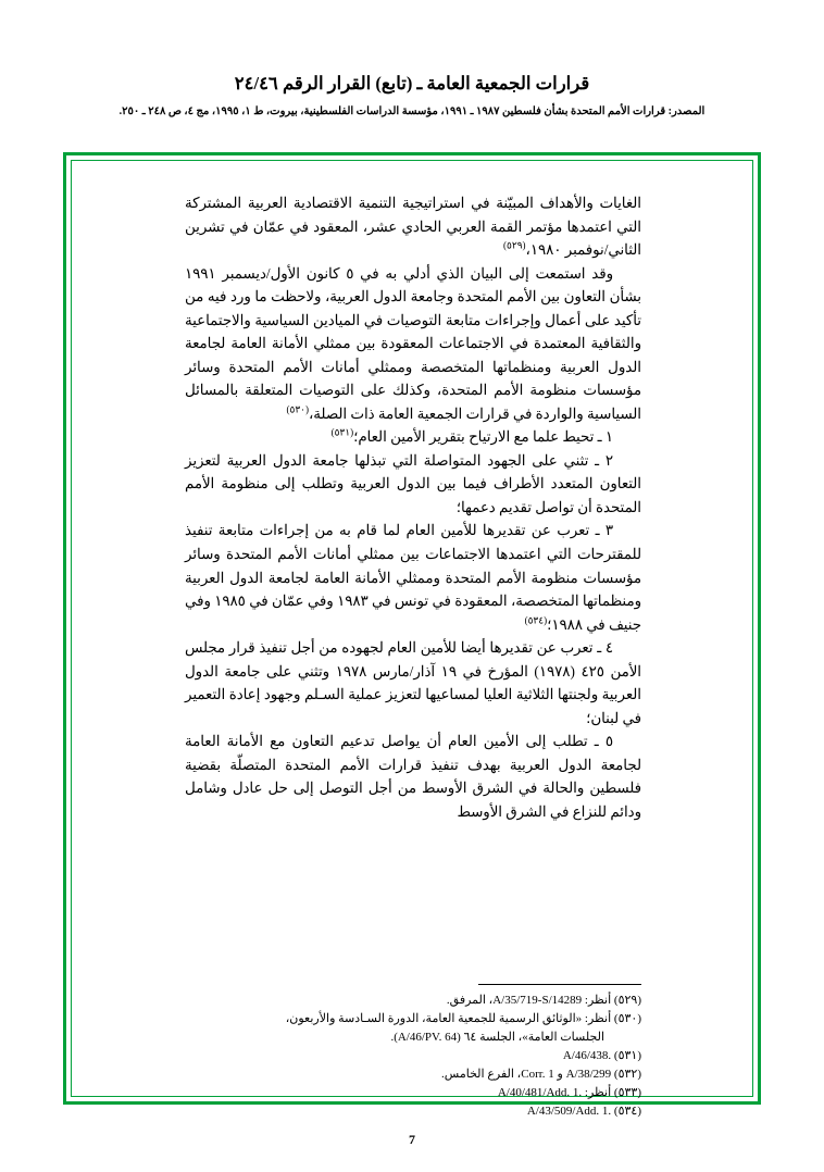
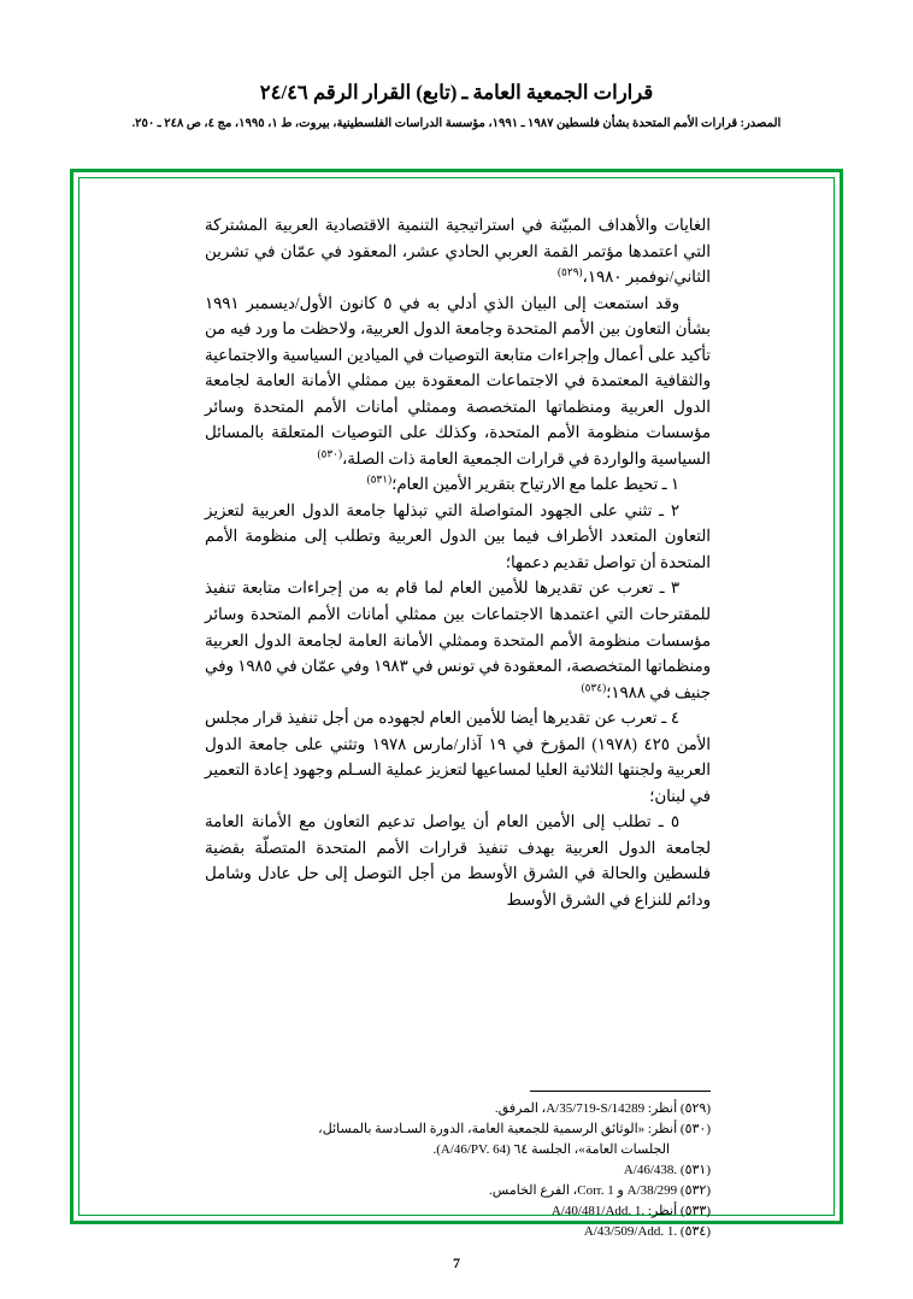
  قرارات الجمعية العامة ـ (تابع) القرار الرقم ٢٤/٤٦
  المصدر: قرارات الأمم المتحدة بشأن فلسطين ١٩٨٧ ـ ١٩٩١، مؤسسة الدراسات الفلسطينية، بيروت، ط ١، ١٩٩٥، مج ٤، ص ٢٤٨ ـ ٢٥٠.
  الغايات والأهداف المبيّنة في استراتيجية التنمية الاقتصادية العربية المشتركة التي اعتمدها مؤتمر القمة العربي الحادي عشر، المعقود في عمّان في تشرين الثاني/نوفمبر ١٩٨٠،(٥٢٩)
  وقد استمعت إلى البيان الذي أدلي به في ٥ كانون الأول/ديسمبر ١٩٩١ بشأن التعاون بين الأمم المتحدة وجامعة الدول العربية، ولاحظت ما ورد فيه من تأكيد على أعمال وإجراءات متابعة التوصيات في الميادين السياسية والاجتماعية والثقافية المعتمدة في الاجتماعات المعقودة بين ممثلي الأمانة العامة لجامعة الدول العربية ومنظماتها المتخصصة وممثلي أمانات الأمم المتحدة وسائر مؤسسات منظومة الأمم المتحدة، وكذلك على التوصيات المتعلقة بالمسائل السياسية والواردة في قرارات الجمعية العامة ذات الصلة،(٥٣٠)
  ١ ـ تحيط علما مع الارتياح بتقرير الأمين العام؛(٥٣١)
  ٢ ـ تثني على الجهود المتواصلة التي تبذلها جامعة الدول العربية لتعزيز التعاون المتعدد الأطراف فيما بين الدول العربية وتطلب إلى منظومة الأمم المتحدة أن تواصل تقديم دعمها؛
  ٣ ـ تعرب عن تقديرها للأمين العام لما قام به من إجراءات متابعة تنفيذ للمقترحات التي اعتمدها الاجتماعات بين ممثلي أمانات الأمم المتحدة وسائر مؤسسات منظومة الأمم المتحدة وممثلي الأمانة العامة لجامعة الدول العربية ومنظماتها المتخصصة، المعقودة في تونس في ١٩٨٣ وفي عمّان في ١٩٨٥ وفي جنيف في ١٩٨٨؛(٥٣٤)
  ٤ ـ تعرب عن تقديرها أيضا للأمين العام لجهوده من أجل تنفيذ قرار مجلس الأمن ٤٢٥ (١٩٧٨) المؤرخ في ١٩ آذار/مارس ١٩٧٨ وتثني على جامعة الدول العربية ولجنتها الثلاثية العليا لمساعيها لتعزيز عملية السـلم وجهود إعادة التعمير في لبنان؛
  ٥ ـ تطلب إلى الأمين العام أن يواصل تدعيم التعاون مع الأمانة العامة لجامعة الدول العربية بهدف تنفيذ قرارات الأمم المتحدة المتصلّة بقضية فلسطين والحالة في الشرق الأوسط من أجل التوصل إلى حل عادل وشامل ودائم للنزاع في الشرق الأوسط
  (٥٢٩) أنظر: A/35/719-S/14289، المرفق.
- (٥٣٠) أنظر: «الوثائق الرسمية للجمعية العامة، الدورة السـادسة والأربعون،
+ (٥٣٠) أنظر: «الوثائق الرسمية للجمعية العامة، الدورة السـادسة بالمسائل،
  الجلسات العامة»، الجلسة ٦٤ (A/46/PV. 64).
  (٥٣١) A/46/438.
  (٥٣٢) A/38/299 و Corr. 1، الفرع الخامس.
  (٥٣٣) أنظر: A/40/481/Add. 1.
  (٥٣٤) A/43/509/Add. 1.
  7
